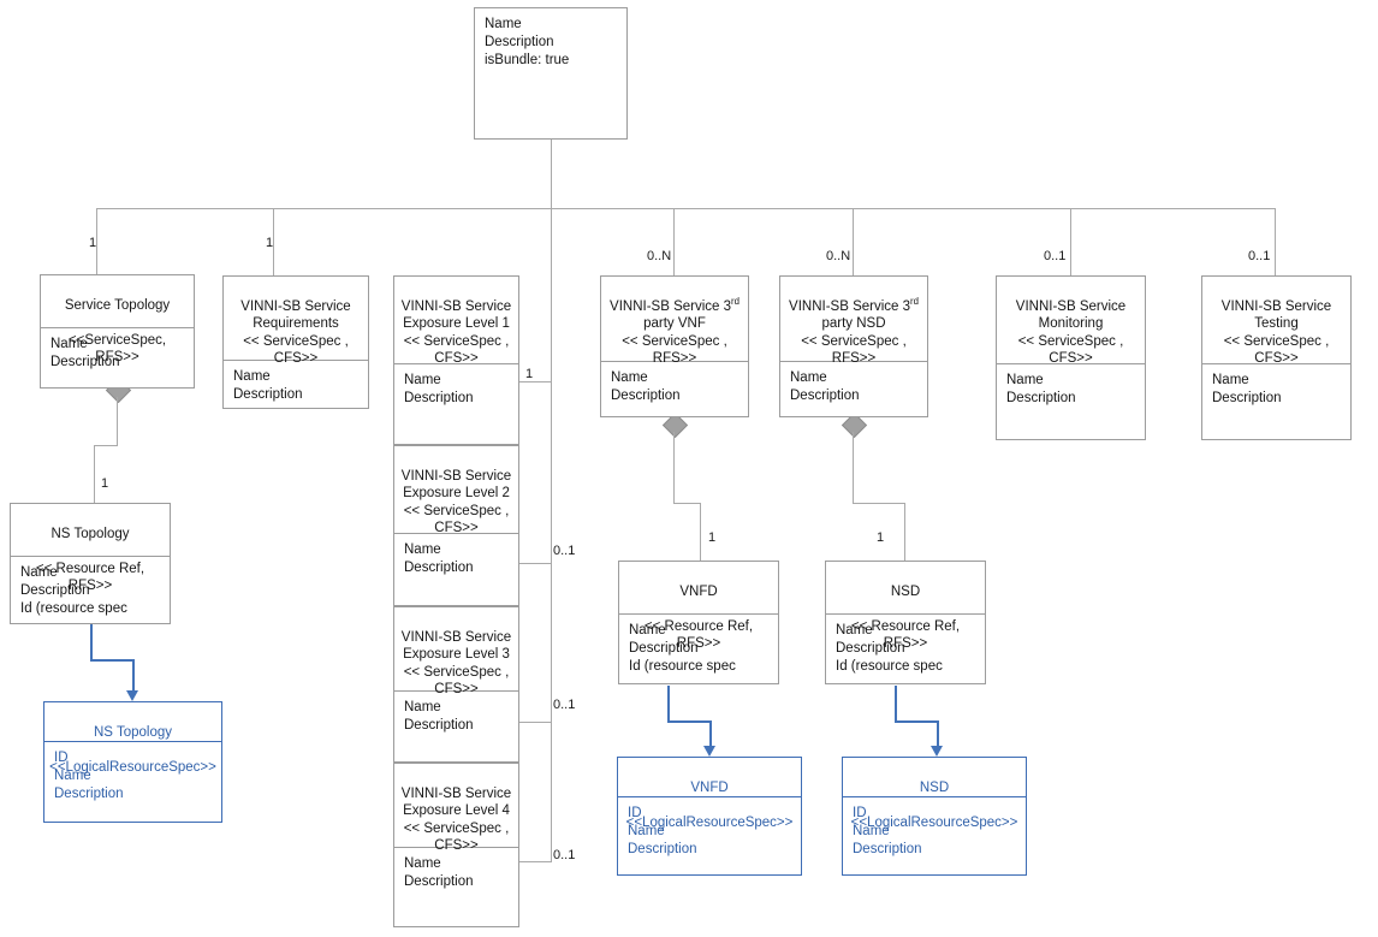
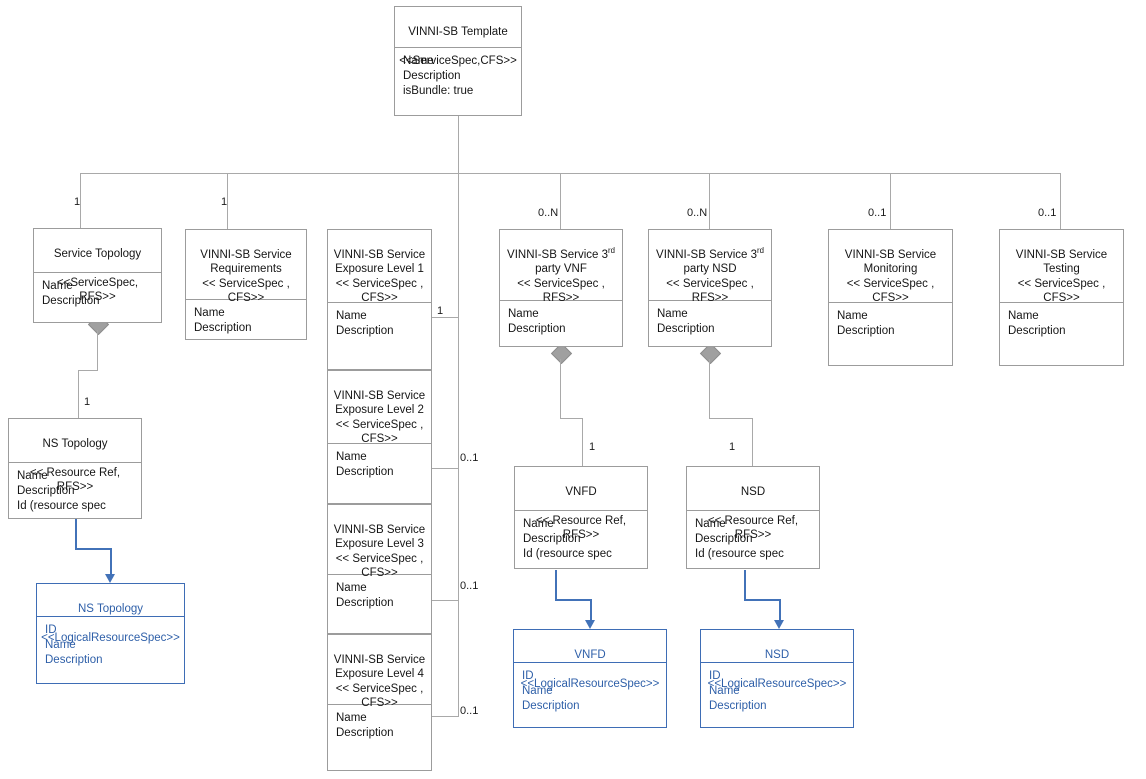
  1
  1
  1
  1
  0..1
  0..1
  0..1
  0..N
  0..N
  1
  1
  0..1
  0..1
+ VINNI-SB Template
+ <<ServiceSpec,CFS>>
  Name
  Description
  isBundle: true
  Service Topology
  <<ServiceSpec,
  RFS>>
  Name
  Description
  NS Topology
  << Resource Ref,
  RFS>>
  Name
  Description
  Id (resource spec
  NS Topology
  <<LogicalResourceSpec>>
  ID
  Name
  Description
  VINNI-SB Service
  Requirements << ServiceSpec ,
  CFS>>
  Name
  Description
  VINNI-SB Service
  Exposure Level 1 << ServiceSpec ,
  CFS>>
  Name
  Description
  VINNI-SB Service
  Exposure Level 2 << ServiceSpec ,
  CFS>>
  Name
  Description
  VINNI-SB Service
  Exposure Level 3 << ServiceSpec ,
  CFS>>
  Name
  Description
  VINNI-SB Service
  Exposure Level 4 << ServiceSpec ,
  CFS>>
  Name
  Description
  VINNI-SB Service 3rd
  party VNF << ServiceSpec ,
  RFS>>
  Name
  Description
  VINNI-SB Service 3rd
  party NSD << ServiceSpec ,
  RFS>>
  Name
  Description
  VNFD
  << Resource Ref,
  RFS>>
  Name
  Description
  Id (resource spec
  VNFD
  <<LogicalResourceSpec>>
  ID
  Name
  Description
  NSD
  << Resource Ref,
  RFS>>
  Name
  Description
  Id (resource spec
  NSD
  <<LogicalResourceSpec>>
  ID
  Name
  Description
  VINNI-SB Service
  Monitoring << ServiceSpec ,
  CFS>>
  Name
  Description
  VINNI-SB Service
  Testing << ServiceSpec ,
  CFS>>
  Name
  Description
